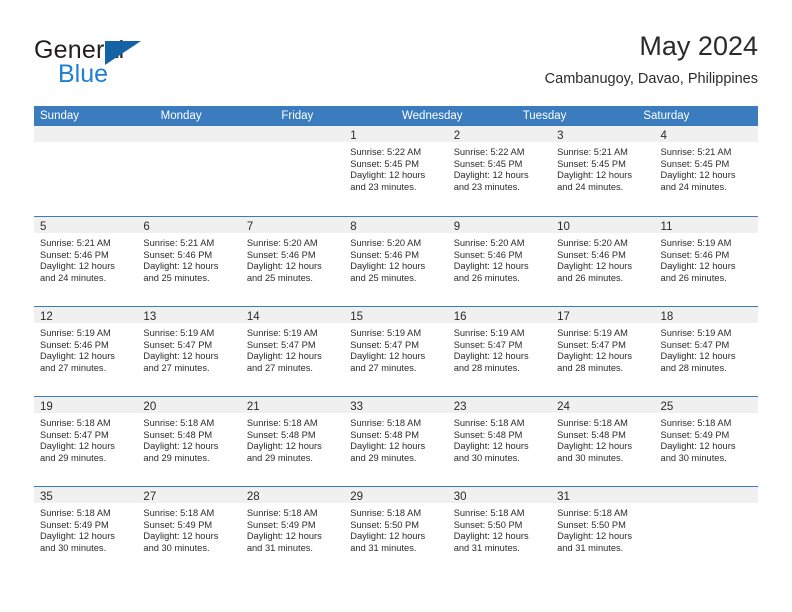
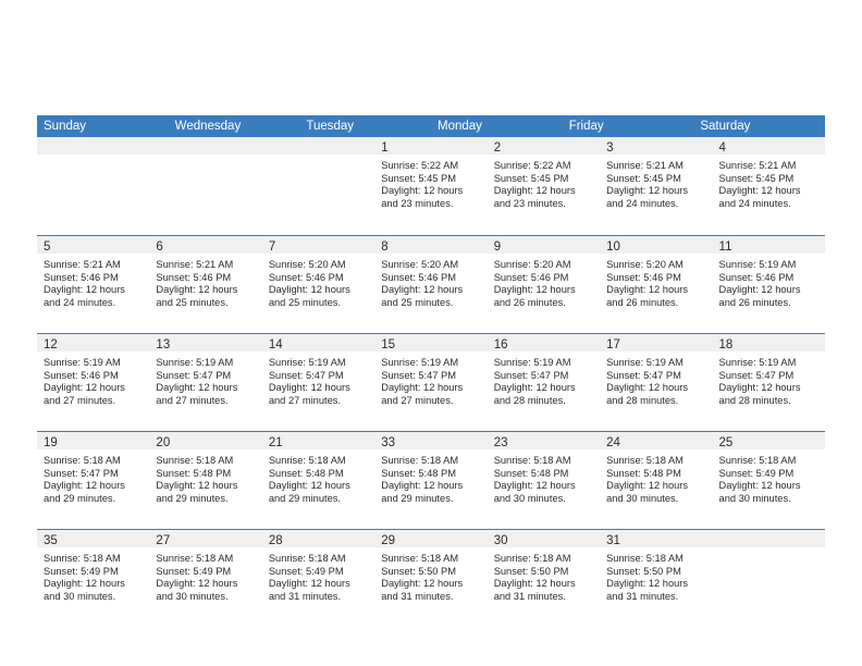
- General
- Blue
- May 2024
- Cambanugoy, Davao, Philippines
  Sunday
- Monday
+ Wednesday
- Friday
+ Tuesday
- Wednesday
+ Monday
- Tuesday
+ Friday
  Saturday
  1
  Sunrise: 5:22 AM
  Sunset: 5:45 PM
  Daylight: 12 hours and 23 minutes.
  2
  Sunrise: 5:22 AM
  Sunset: 5:45 PM
  Daylight: 12 hours and 23 minutes.
  3
  Sunrise: 5:21 AM
  Sunset: 5:45 PM
  Daylight: 12 hours and 24 minutes.
  4
  Sunrise: 5:21 AM
  Sunset: 5:45 PM
  Daylight: 12 hours and 24 minutes.
  5
  Sunrise: 5:21 AM
  Sunset: 5:46 PM
  Daylight: 12 hours and 24 minutes.
  6
  Sunrise: 5:21 AM
  Sunset: 5:46 PM
  Daylight: 12 hours and 25 minutes.
  7
  Sunrise: 5:20 AM
  Sunset: 5:46 PM
  Daylight: 12 hours and 25 minutes.
  8
  Sunrise: 5:20 AM
  Sunset: 5:46 PM
  Daylight: 12 hours and 25 minutes.
  9
  Sunrise: 5:20 AM
  Sunset: 5:46 PM
  Daylight: 12 hours and 26 minutes.
  10
  Sunrise: 5:20 AM
  Sunset: 5:46 PM
  Daylight: 12 hours and 26 minutes.
  11
  Sunrise: 5:19 AM
  Sunset: 5:46 PM
  Daylight: 12 hours and 26 minutes.
  12
  Sunrise: 5:19 AM
  Sunset: 5:46 PM
  Daylight: 12 hours and 27 minutes.
  13
  Sunrise: 5:19 AM
  Sunset: 5:47 PM
  Daylight: 12 hours and 27 minutes.
  14
  Sunrise: 5:19 AM
  Sunset: 5:47 PM
  Daylight: 12 hours and 27 minutes.
  15
  Sunrise: 5:19 AM
  Sunset: 5:47 PM
  Daylight: 12 hours and 27 minutes.
  16
  Sunrise: 5:19 AM
  Sunset: 5:47 PM
  Daylight: 12 hours and 28 minutes.
  17
  Sunrise: 5:19 AM
  Sunset: 5:47 PM
  Daylight: 12 hours and 28 minutes.
  18
  Sunrise: 5:19 AM
  Sunset: 5:47 PM
  Daylight: 12 hours and 28 minutes.
  19
  Sunrise: 5:18 AM
  Sunset: 5:47 PM
  Daylight: 12 hours and 29 minutes.
  20
  Sunrise: 5:18 AM
  Sunset: 5:48 PM
  Daylight: 12 hours and 29 minutes.
  21
  Sunrise: 5:18 AM
  Sunset: 5:48 PM
  Daylight: 12 hours and 29 minutes.
  33
  Sunrise: 5:18 AM
  Sunset: 5:48 PM
  Daylight: 12 hours and 29 minutes.
  23
  Sunrise: 5:18 AM
  Sunset: 5:48 PM
  Daylight: 12 hours and 30 minutes.
  24
  Sunrise: 5:18 AM
  Sunset: 5:48 PM
  Daylight: 12 hours and 30 minutes.
  25
  Sunrise: 5:18 AM
  Sunset: 5:49 PM
  Daylight: 12 hours and 30 minutes.
  35
  Sunrise: 5:18 AM
  Sunset: 5:49 PM
  Daylight: 12 hours and 30 minutes.
  27
  Sunrise: 5:18 AM
  Sunset: 5:49 PM
  Daylight: 12 hours and 30 minutes.
  28
  Sunrise: 5:18 AM
  Sunset: 5:49 PM
  Daylight: 12 hours and 31 minutes.
  29
  Sunrise: 5:18 AM
  Sunset: 5:50 PM
  Daylight: 12 hours and 31 minutes.
  30
  Sunrise: 5:18 AM
  Sunset: 5:50 PM
  Daylight: 12 hours and 31 minutes.
  31
  Sunrise: 5:18 AM
  Sunset: 5:50 PM
  Daylight: 12 hours and 31 minutes.
